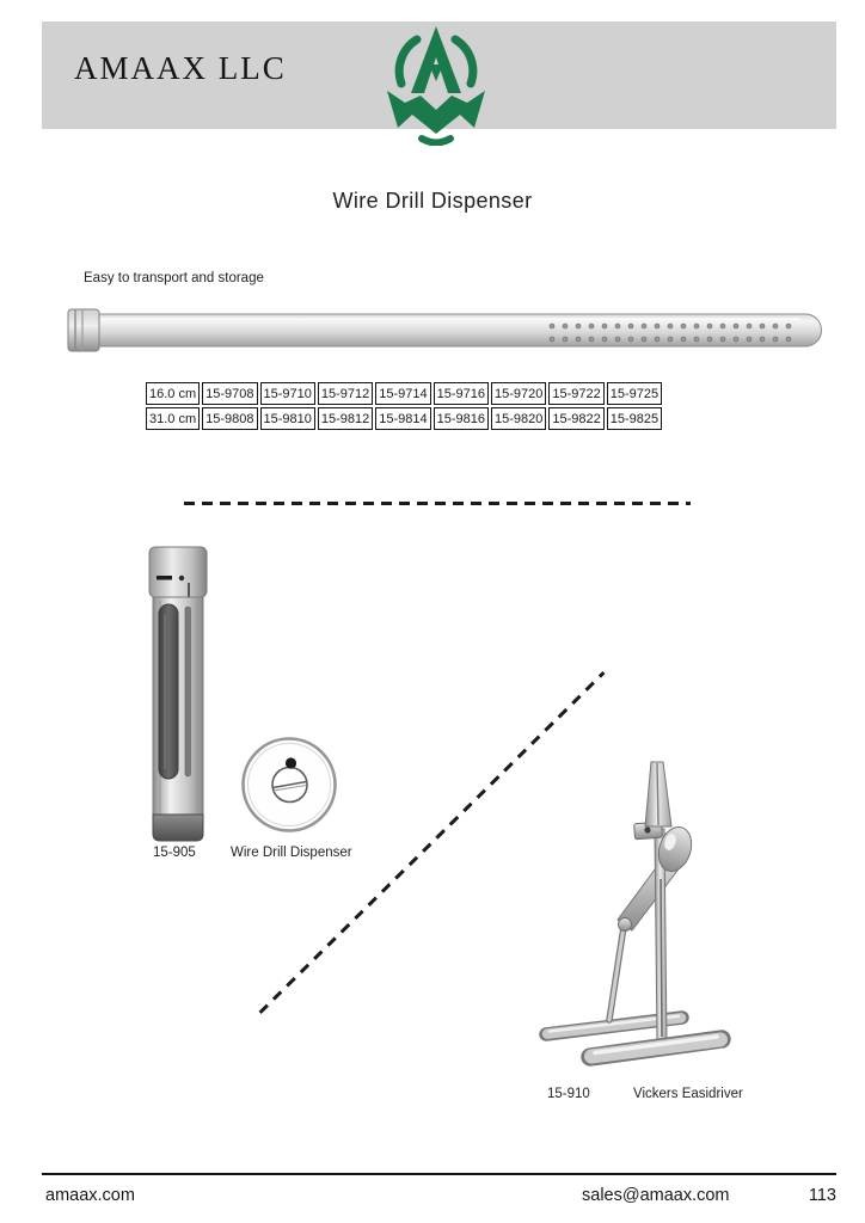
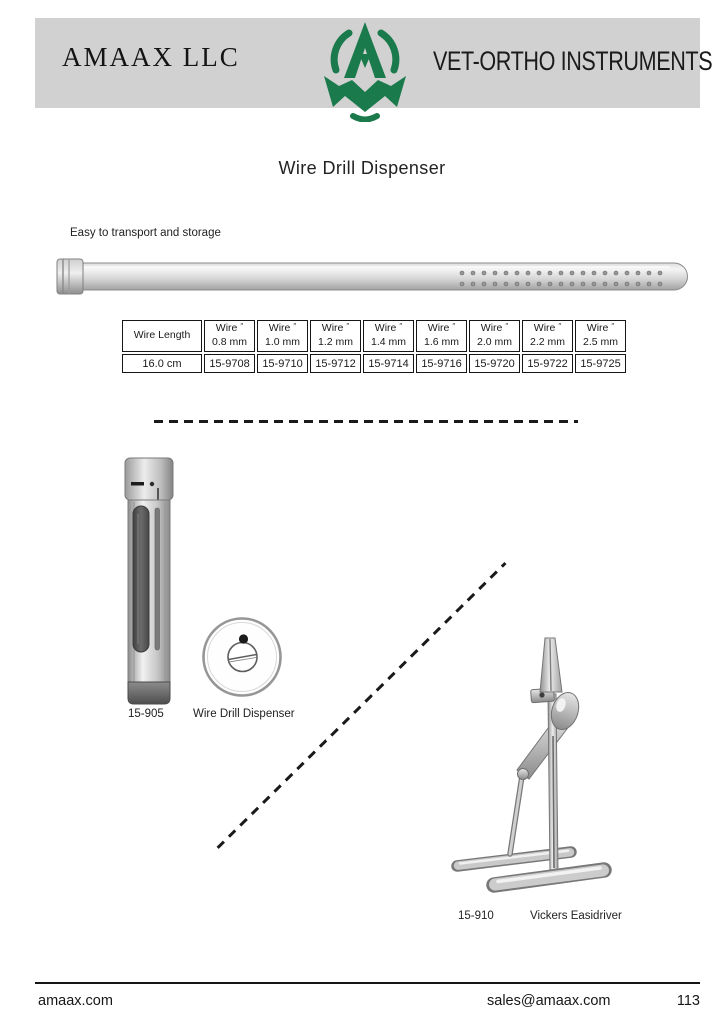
  AMAAX LLC
+ VET-ORTHO INSTRUMENTS
  Wire Drill Dispenser
  Easy to transport and storage
+ Wire Length	Wire ″0.8 mm	Wire ″1.0 mm	Wire ″1.2 mm	Wire ″1.4 mm	Wire ″1.6 mm	Wire ″2.0 mm	Wire ″2.2 mm	Wire ″2.5 mm
  16.0 cm	15-9708	15-9710	15-9712	15-9714	15-9716	15-9720	15-9722	15-9725
- 31.0 cm	15-9808	15-9810	15-9812	15-9814	15-9816	15-9820	15-9822	15-9825
  15-905
  Wire Drill Dispenser
  15-910
  Vickers Easidriver
  amaax.com
  sales@amaax.com
  113
